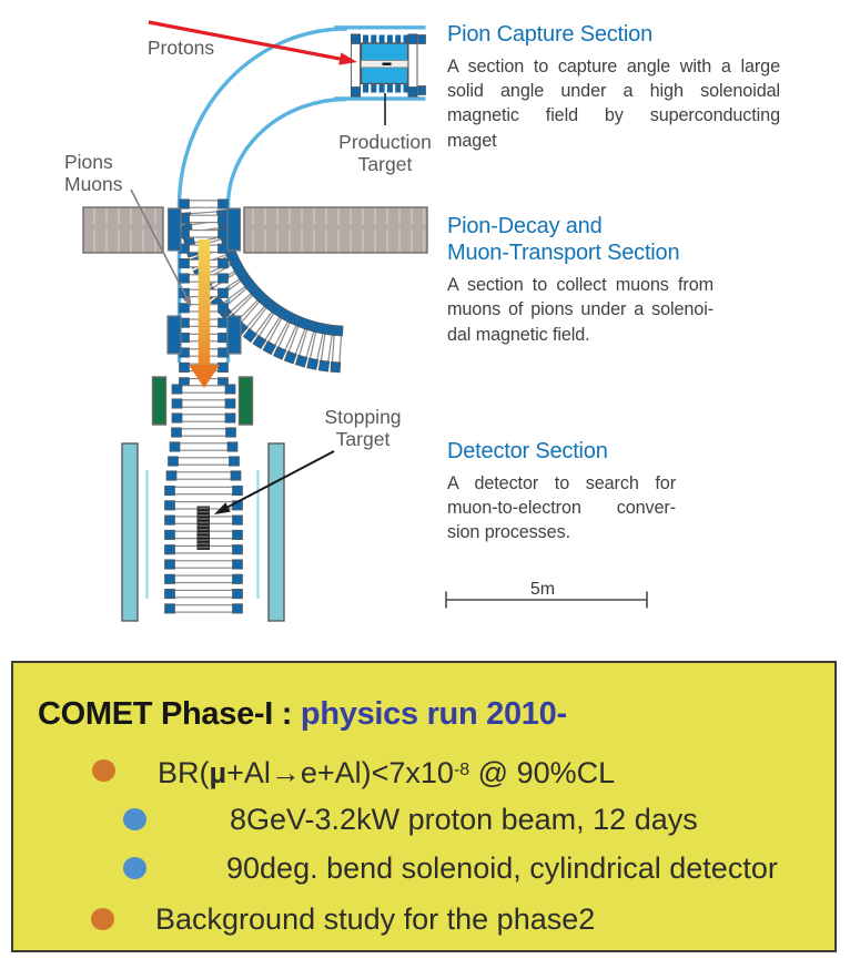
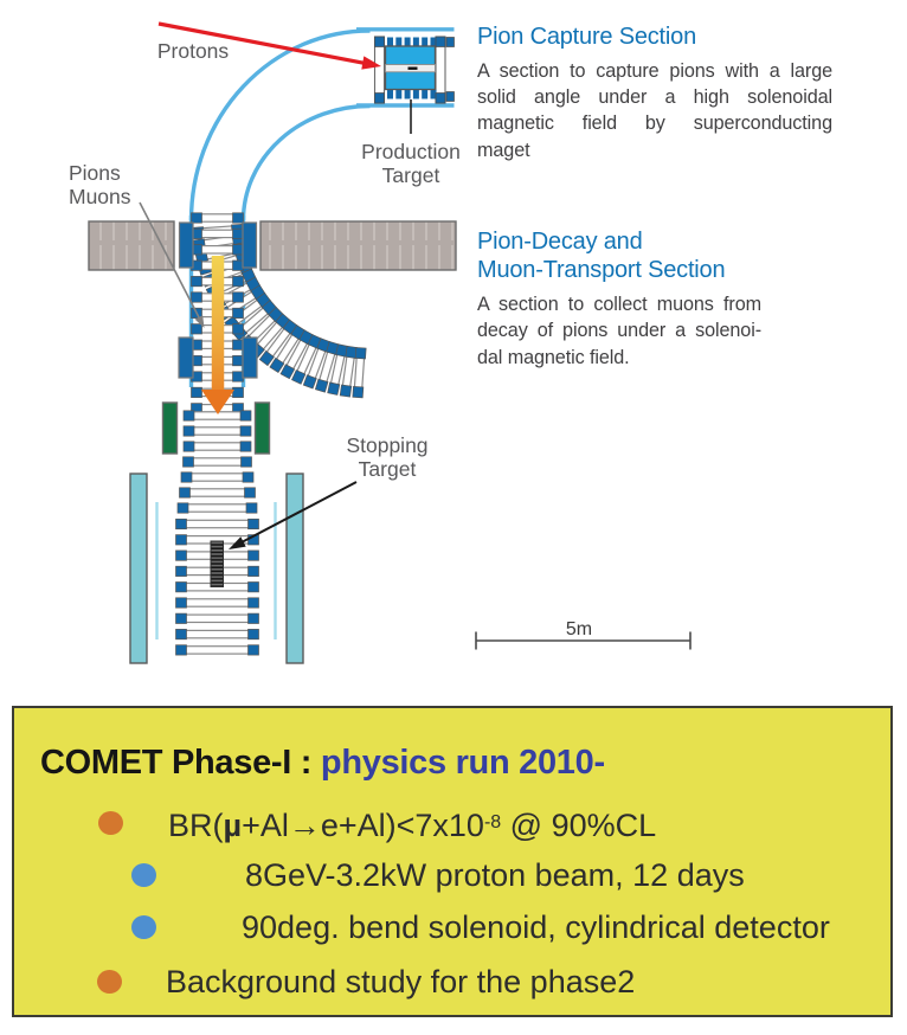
  5m
  Protons
  Pions
  Muons
  Production
  Target
  Stopping
  Target
  Pion Capture Section
- A section to capture angle with a large
+ A section to capture pions with a large
  solid angle under a high solenoidal
  magnetic field by superconducting
  maget
  Pion-Decay and
  Muon-Transport Section
  A section to collect muons from
- muons of pions under a solenoi-
+ decay of pions under a solenoi-
  dal magnetic field.
- Detector Section
- A detector to search for
- muon-to-electron conver-
- sion processes.
  COMET Phase-I : physics run 2010-
  BR(µ+Al→e+Al)<7x10-8 @ 90%CL
  8GeV-3.2kW proton beam, 12 days
  90deg. bend solenoid, cylindrical detector
  Background study for the phase2
